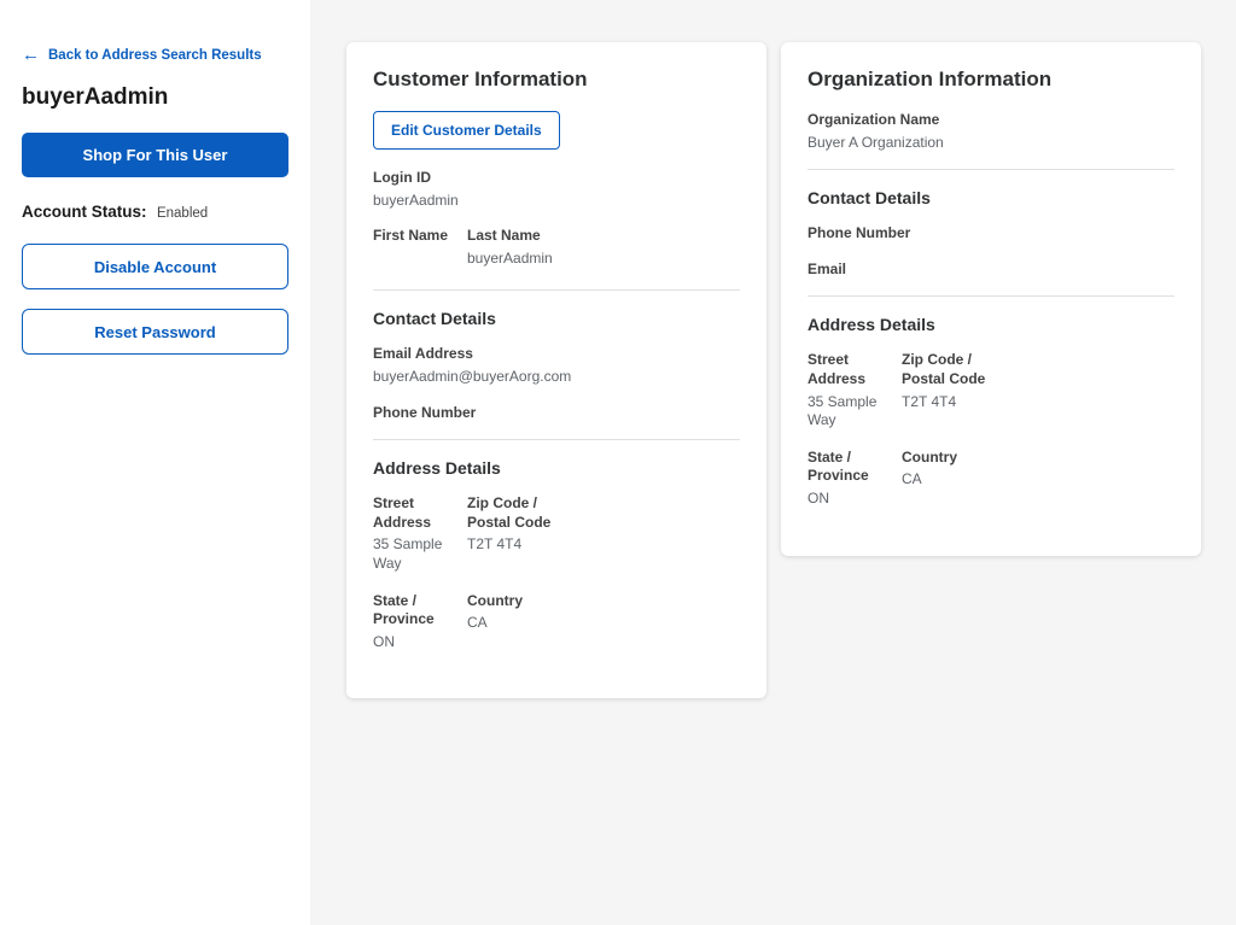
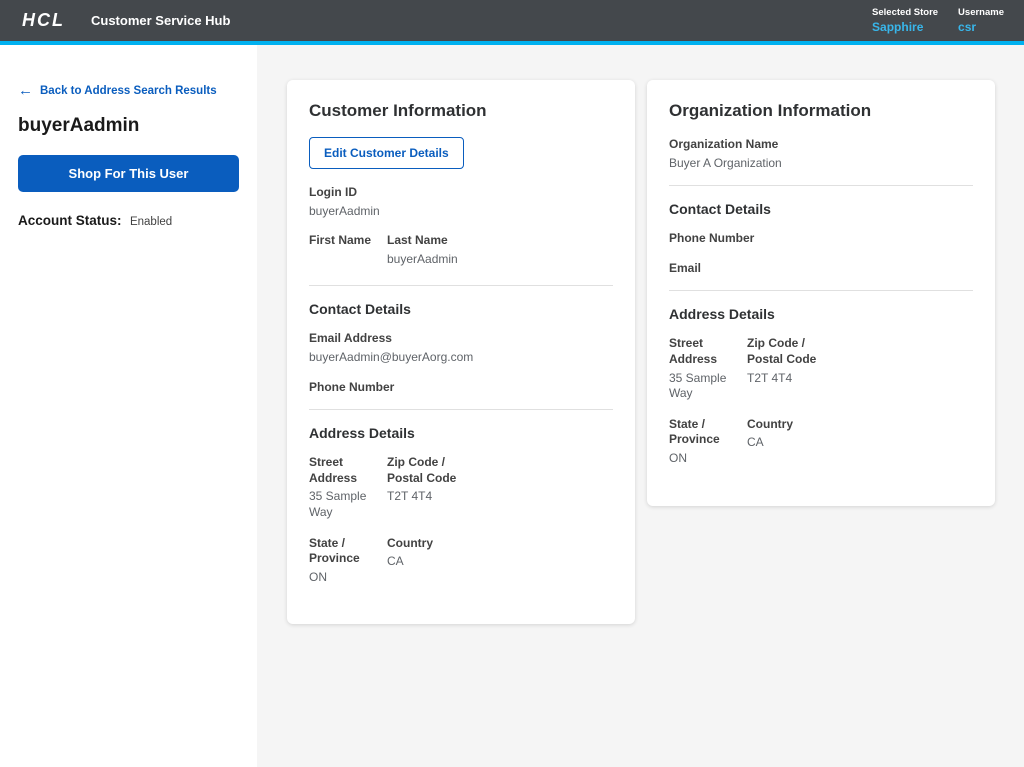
+ HCL
+ Customer Service Hub
+ Selected Store
+ Sapphire
+ Username
+ csr
  ←
  Back to Address Search Results
  buyerAadmin
  Shop For This User
  Account Status: Enabled
- Disable Account
- Reset Password
  Customer Information
  Edit Customer Details
  Login ID
  buyerAadmin
  First Name
  Last Name
  buyerAadmin
  Contact Details
  Email Address
  buyerAadmin@buyerAorg.com
  Phone Number
  Address Details
  Street Address
  35 Sample Way
  Zip Code / Postal Code
  T2T 4T4
  State / Province
  ON
  Country
  CA
  Organization Information
  Organization Name
  Buyer A Organization
  Contact Details
  Phone Number
  Email
  Address Details
  Street Address
  35 Sample Way
  Zip Code / Postal Code
  T2T 4T4
  State / Province
  ON
  Country
  CA
